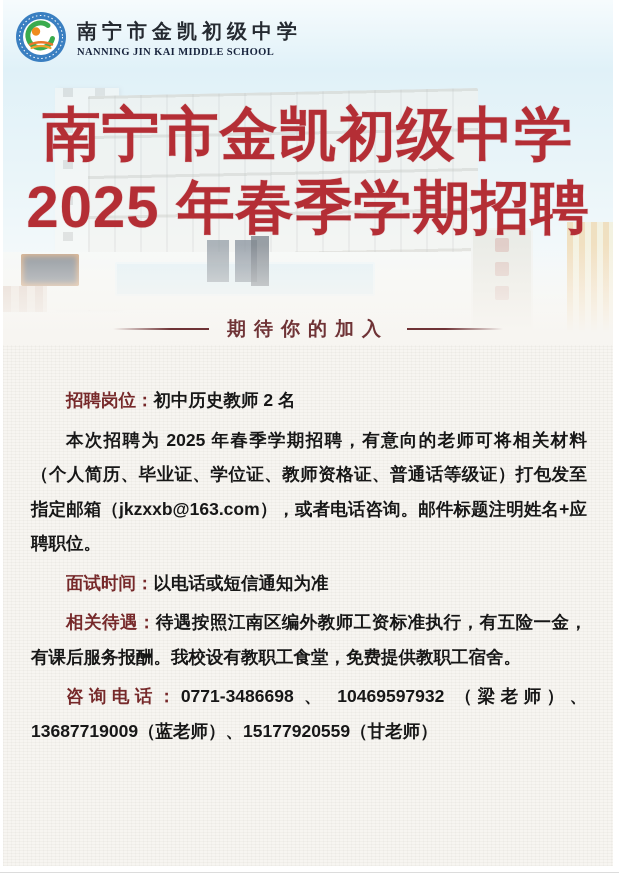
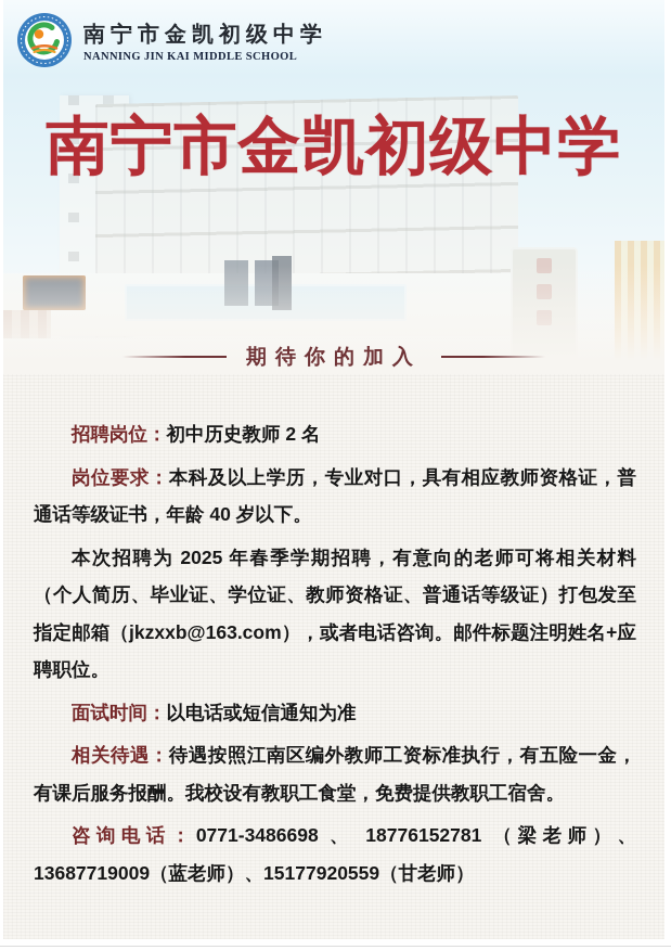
  南宁市金凯初级中学
  NANNING JIN KAI MIDDLE SCHOOL
  南宁市金凯初级中学
- 2025 年春季学期招聘
  期待你的加入
  招聘岗位：初中历史教师 2 名
+ 岗位要求：本科及以上学历，专业对口，具有相应教师资格证，普通话等级证书，年龄 40 岁以下。
  本次招聘为 2025 年春季学期招聘，有意向的老师可将相关材料（个人简历、毕业证、学位证、教师资格证、普通话等级证）打包发至指定邮箱（jkzxxb@163.com），或者电话咨询。邮件标题注明姓名+应聘职位。
  面试时间：以电话或短信通知为准
  相关待遇：待遇按照江南区编外教师工资标准执行，有五险一金，有课后服务报酬。我校设有教职工食堂，免费提供教职工宿舍。
- 咨询电话：0771-3486698 、 10469597932 （梁老师）、13687719009（蓝老师）、15177920559（甘老师）
+ 咨询电话：0771-3486698 、 18776152781 （梁老师）、13687719009（蓝老师）、15177920559（甘老师）
